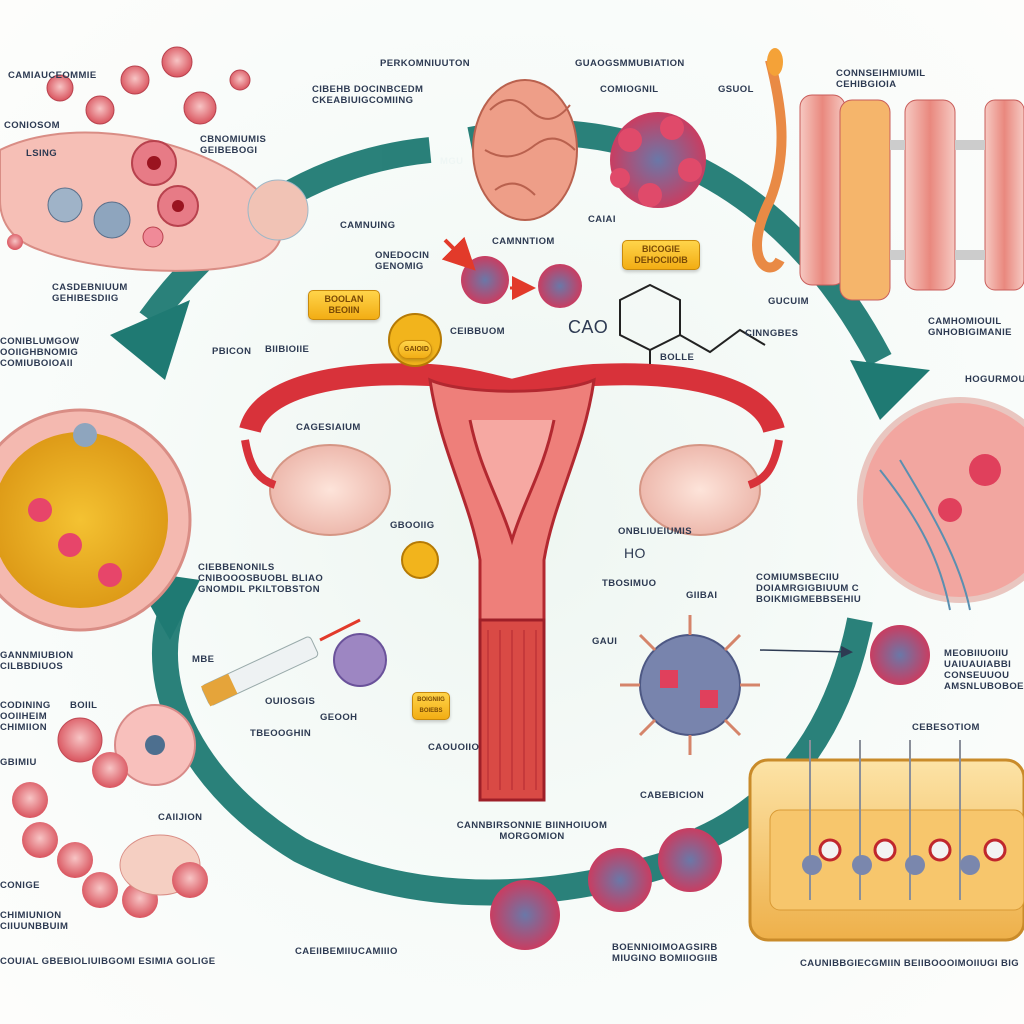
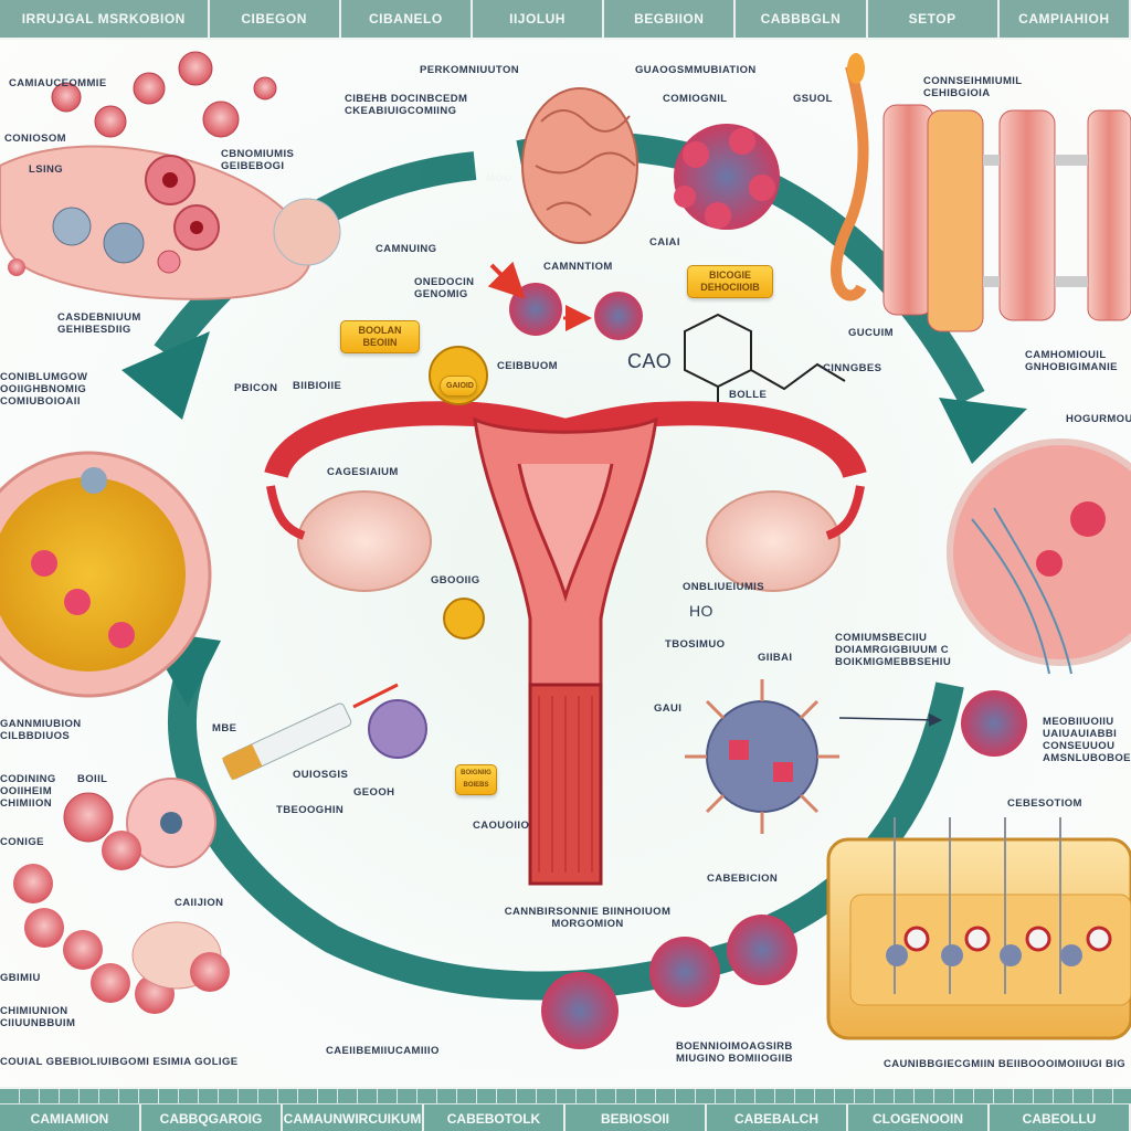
+ IRRUJGAL MSRKOBION
+ CIBEGON
+ CIBANELO
+ IIJOLUH
+ BEGBIION
+ CABBBGLN
+ SETOP
+ CAMPIAHIOH
  BOOLAN BEOIIN
  BICOGIE DEHOCIIOIB
  CAMIAUCEOMMIE
  CONIOSOM
  LSING
  CBNOMIUMIS GEIBEBOGI
  CASDEBNIUUM GEHIBESDIIG
  PERKOMNIUUTON
  CIBEHB DOCINBCEDM CKEABIUIGCOMIING
  GUAOGSMMUBIATION
  COMIOGNIL
  CAMNUING
  ONEDOCIN GENOMIG
  CAMNNTIOM
  CAIAI
  CEIBBUOM
  BIIBIOIIE
  PBICON
  CAO
  CINNGBES
  BOLLE
  GUCUIM
  GSUOL
  CONNSEIHMIUMIL CEHIBGIOIA
  CAMHOMIOUIL GNHOBIGIMANIE
  HOGURMOU
  CONIBLUMGOW OOIIGHBNOMIG COMIUBOIOAII
  CAGESIAIUM
- CIEBBENONILS CNIBOOOSBUOBL BLIAO GNOMDIL PKILTOBSTON
  GANNMIUBION CILBBDIUOS
  MBE
  GBOOIIG
  ONBLIUEIUMIS
  HO
  TBOSIMUO
  GIIBAI
  COMIUMSBECIIU DOIAMRGIGBIUUM C BOIKMIGMEBBSEHIU
  GAUI
  MEOBIIUOIIU UAIUAUIABBI CONSEUUOU AMSNLUBOBOE
  CEBESOTIOM
  CODINING OOIIHEIM CHIMIION
  BOIIL
- GBIMIU
+ CONIGE
  CAIIJION
- CONIGE
+ GBIMIU
  CHIMIUNION CIIUUNBBUIM
  COUIAL GBEBIOLIUIBGOMI ESIMIA GOLIGE
  OUIOSGIS
  GEOOH
  TBEOOGHIN
  CAOUOIIO
  CANNBIRSONNIE BIINHOIUOM MORGOMION
  CABEBICION
  CAEIIBEMIIUCAMIIIO
  BOENNIOIMOAGSIRB MIUGINO BOMIIOGIIB
  CAUNIBBGIECGMIIN BEIIBOOOIMOIIUGI BIG
+ CAMIAMION
+ CABBQGAROIG
+ CAMAUNWIRCUIKUM
+ CABEBOTOLK
+ BEBIOSOII
+ CABEBALCH
+ CLOGENOOIN
+ CABEOLLU
